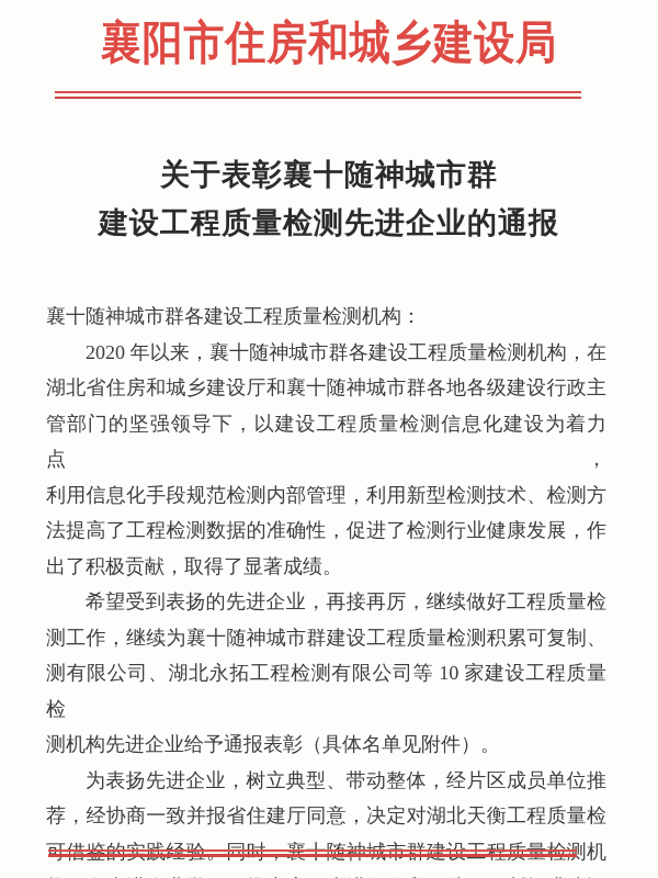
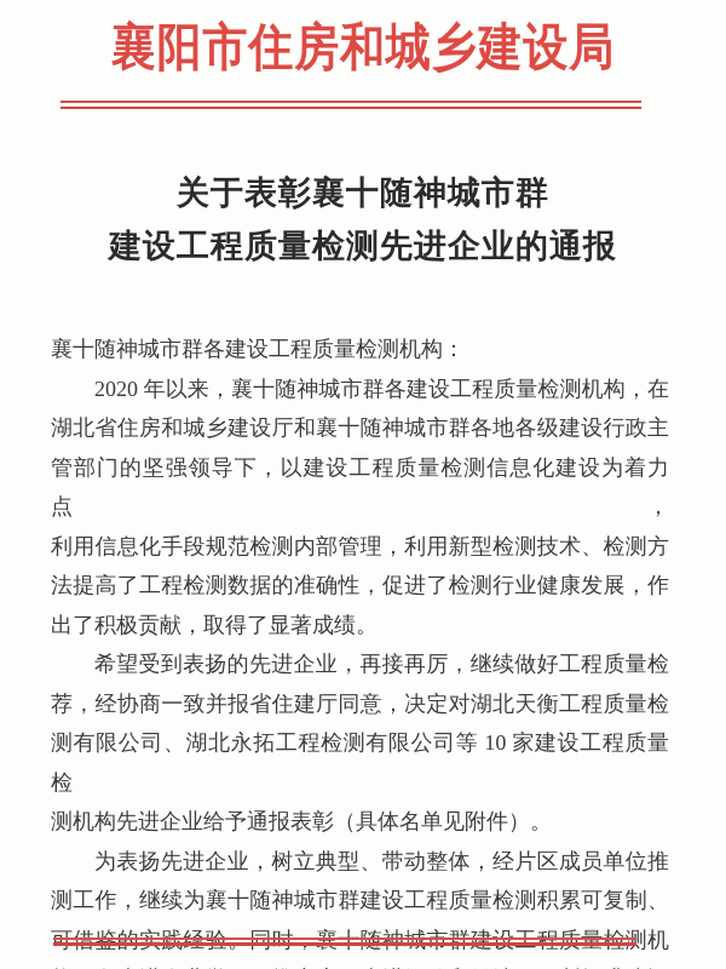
  襄阳市住房和城乡建设局
  关于表彰襄十随神城市群
  建设工程质量检测先进企业的通报
  襄十随神城市群各建设工程质量检测机构：
  2020 年以来，襄十随神城市群各建设工程质量检测机构，在
  湖北省住房和城乡建设厅和襄十随神城市群各地各级建设行政主
  管部门的坚强领导下，以建设工程质量检测信息化建设为着力点，
  利用信息化手段规范检测内部管理，利用新型检测技术、检测方
  法提高了工程检测数据的准确性，促进了检测行业健康发展，作
  出了积极贡献，取得了显著成绩。
  希望受到表扬的先进企业，再接再厉，继续做好工程质量检
- 测工作，继续为襄十随神城市群建设工程质量检测积累可复制、
+ 荐，经协商一致并报省住建厅同意，决定对湖北天衡工程质量检
  测有限公司、湖北永拓工程检测有限公司等 10 家建设工程质量检
  测机构先进企业给予通报表彰（具体名单见附件）。
  为表扬先进企业，树立典型、带动整体，经片区成员单位推
- 荐，经协商一致并报省住建厅同意，决定对湖北天衡工程质量检
+ 测工作，继续为襄十随神城市群建设工程质量检测积累可复制、
  可借鉴的实践经验。同时，襄十随神城市群建设工程质量检测机
